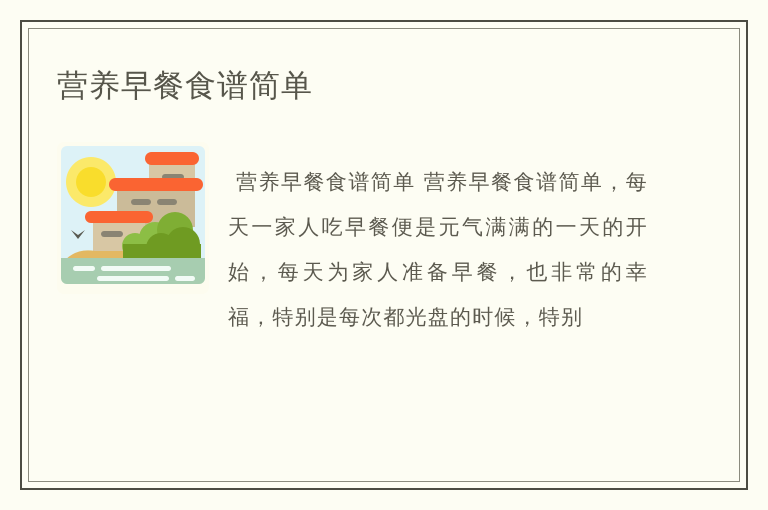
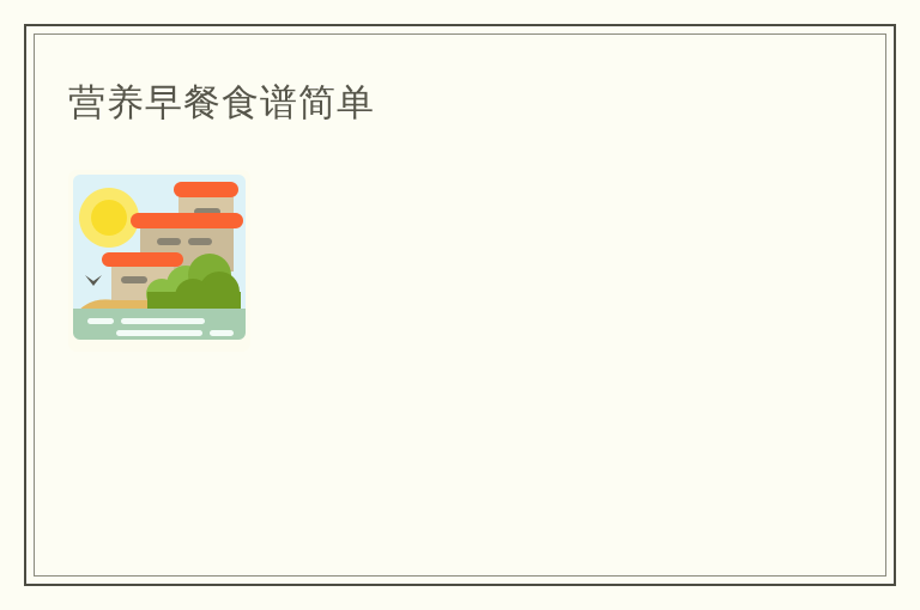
  营养早餐食谱简单
- 营养早餐食谱简单 营养早餐食谱简单，每天一家人吃早餐便是元气满满的一天的开始，每天为家人准备早餐，也非常的幸福，特别是每次都光盘的时候，特别
